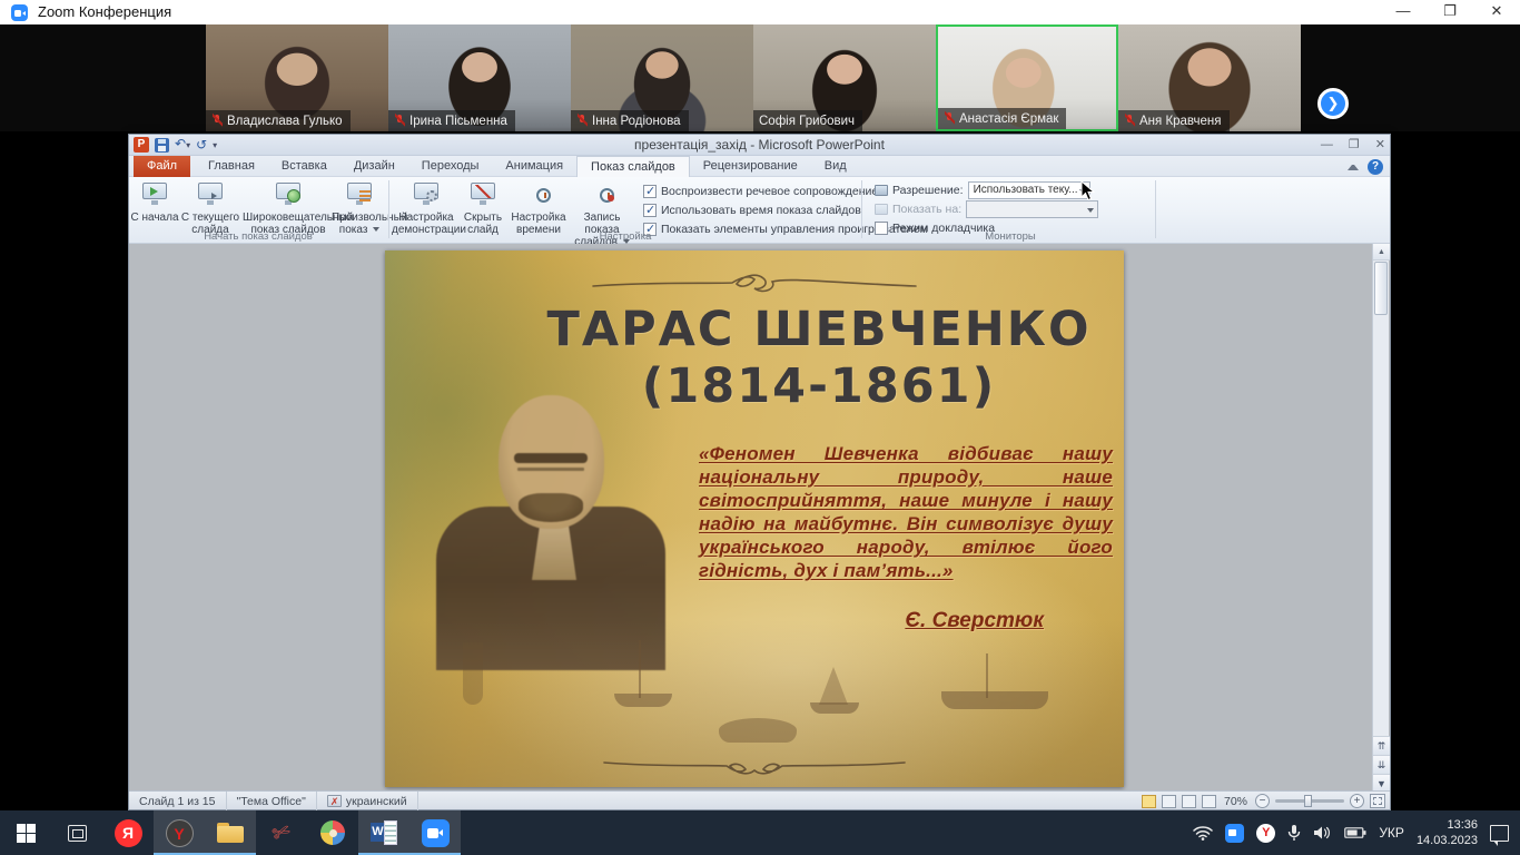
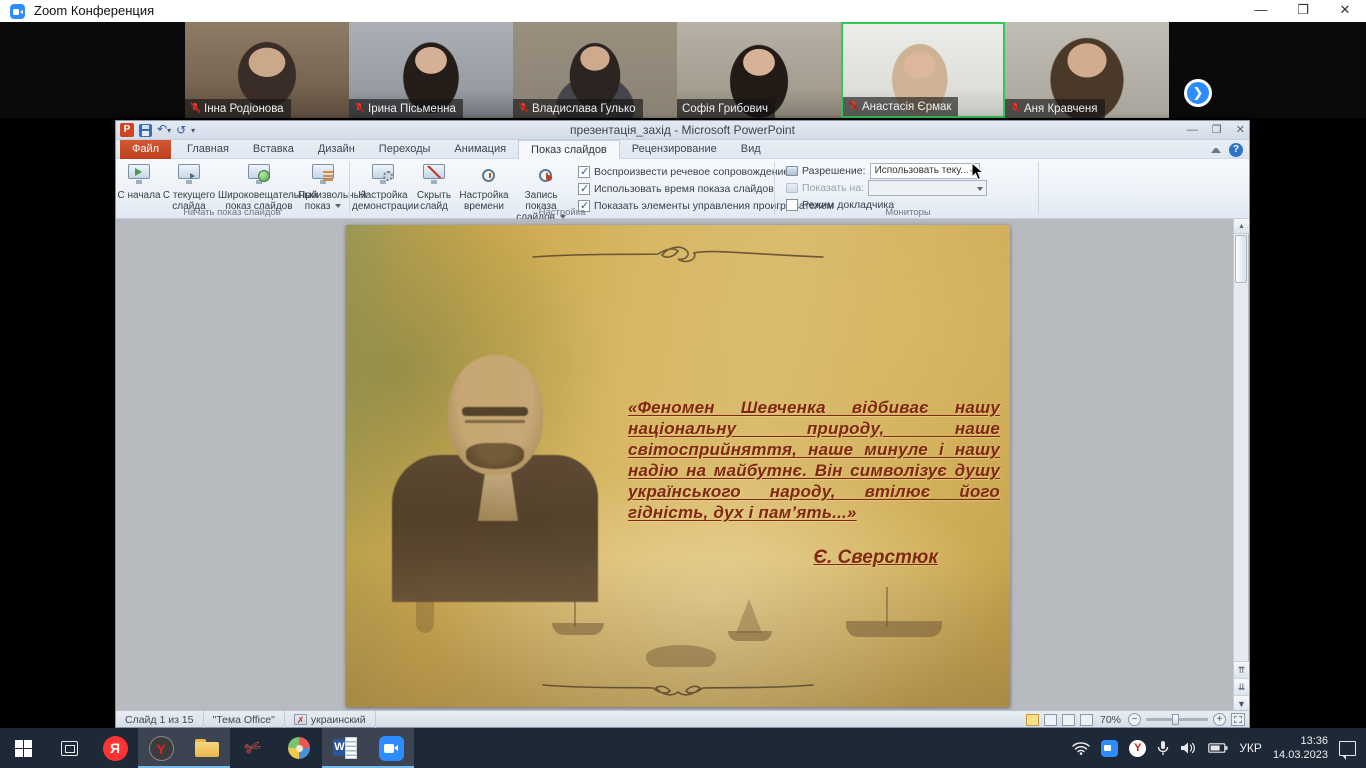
  Zoom Конференция
  —
  ❐
  ✕
- Владислава Гулько
+ Інна Родіонова
  Ірина Пісьменна
- Інна Родіонова
+ Владислава Гулько
  Софія Грибович
  Анастасія Єрмак
  Аня Кравченя
  ❯
  P
  ↶▾
  ↺
  ▾
  презентація_захід - Microsoft PowerPoint
  —
  ❐
  ✕
  Файл
  Главная
  Вставка
  Дизайн
  Переходы
  Анимация
  Показ слайдов
  Рецензирование
  Вид
  ?
  С начала
  С текущего слайда
  Широковещатель показ слайдов
  Произвольный показ
  Начать показ слайдов
  Настройка демонстраци
  Скрыть слайд
  Настройка времени
  Запись показа слайдов
  Воспроизвести речевое сопровождеи
  Использовать время показа слайдов
  Показать элементы управления програтелем
  Настройка
  Разрешение:
  Использовать теку...
  Показать на:
  Режим докладчика
  Мониторы
- ТАРАС ШЕВЧЕНКО
- (1814-1861)
  «Феномен Шевченка відбиває нашу національну природу, наше світосприйняття, наше минуле і нашу надію на майбутнє. Він символізує душу українського народу, втілює його гідність, дух і пам’ять...»
  ⇈
  ⇊
  ▼
  Слайд 1 из 15
  "Тема Office"
  украинский
  70%
  −
  +
  Я
  Y
  W
  Y
  УКР
  13:36
  14.03.2023
